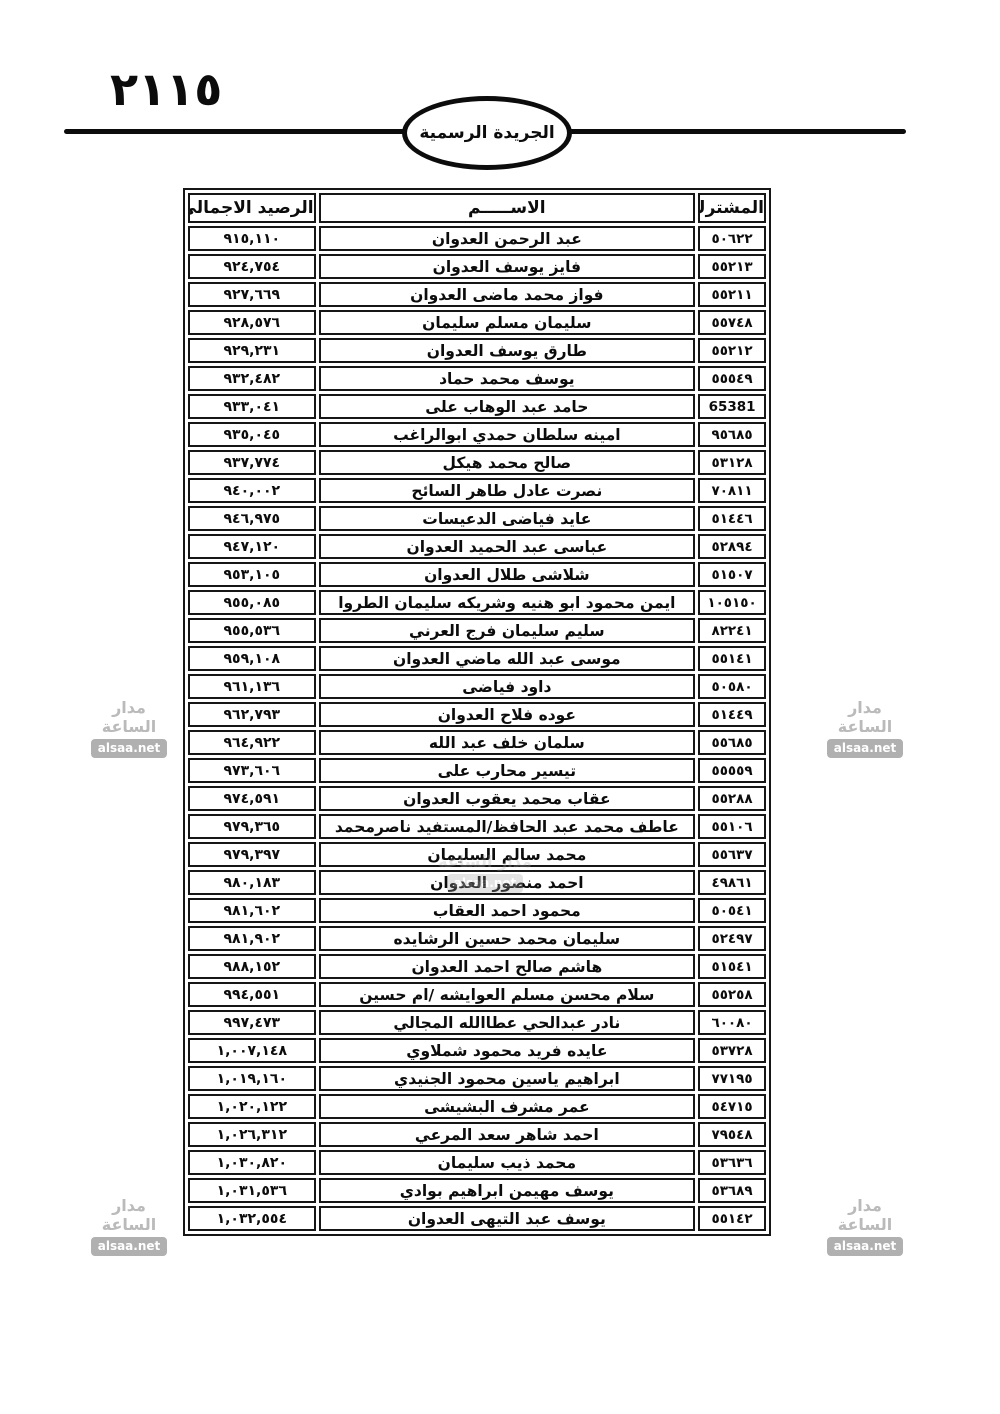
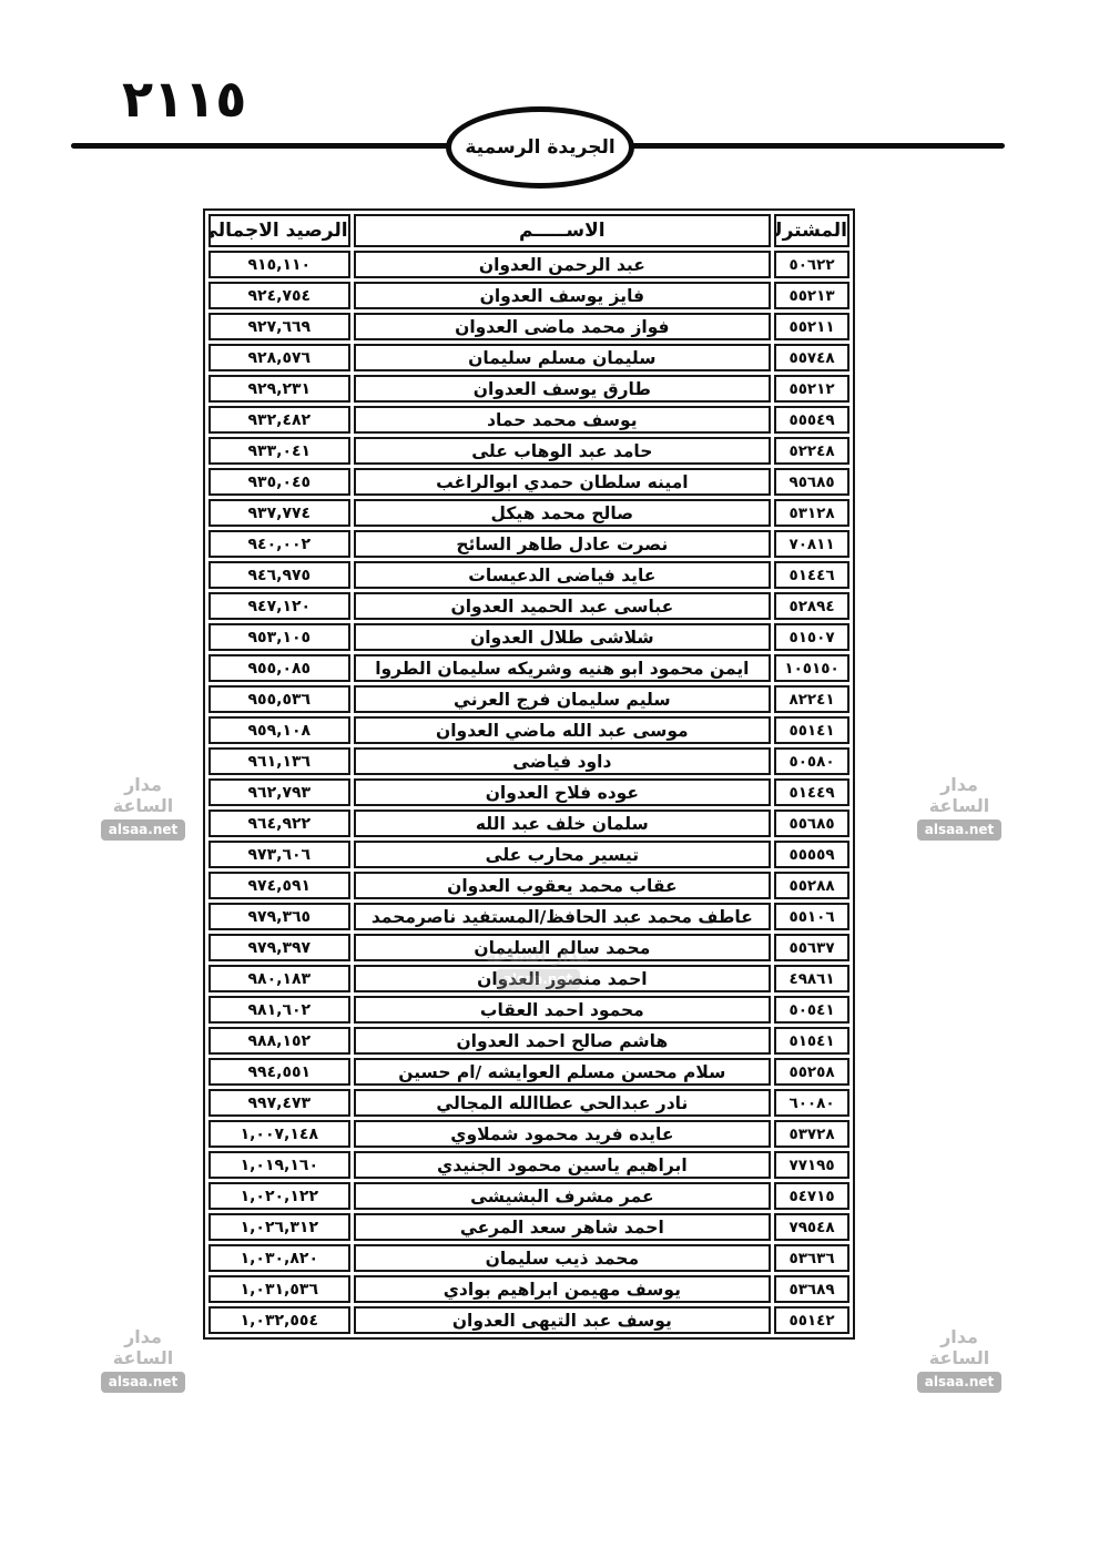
  ٢١١٥
  الجريدة الرسمية
  مدار الساعة
  alsaa.net
  مدار الساعة
  alsaa.net
  مدار الساعة
  alsaa.net
  مدار الساعة
  alsaa.net
  مدار الساعة
  alsaa.net
  المشترك	الاســـــم	الرصيد الاجمالي
  ٥٠٦٢٢	عبد الرحمن العدوان	٩١٥,١١٠
  ٥٥٢١٣	فايز يوسف العدوان	٩٢٤,٧٥٤
  ٥٥٢١١	فواز محمد ماضى العدوان	٩٢٧,٦٦٩
  ٥٥٧٤٨	سليمان مسلم سليمان	٩٢٨,٥٧٦
  ٥٥٢١٢	طارق يوسف العدوان	٩٢٩,٢٣١
  ٥٥٥٤٩	يوسف محمد حماد	٩٣٢,٤٨٢
- 65381	حامد عبد الوهاب على	٩٣٣,٠٤١
+ ٥٢٢٤٨	حامد عبد الوهاب على	٩٣٣,٠٤١
  ٩٥٦٨٥	امينه سلطان حمدي ابوالراغب	٩٣٥,٠٤٥
  ٥٣١٢٨	صالح محمد هيكل	٩٣٧,٧٧٤
  ٧٠٨١١	نصرت عادل طاهر السائح	٩٤٠,٠٠٢
  ٥١٤٤٦	عايد فياضى الدعيسات	٩٤٦,٩٧٥
  ٥٢٨٩٤	عباسى عبد الحميد العدوان	٩٤٧,١٢٠
  ٥١٥٠٧	شلاشى طلال العدوان	٩٥٣,١٠٥
  ١٠٥١٥٠	ايمن محمود ابو هنيه وشريكه سليمان الطروا	٩٥٥,٠٨٥
  ٨٢٢٤١	سليم سليمان فرج العرني	٩٥٥,٥٣٦
  ٥٥١٤١	موسى عبد الله ماضي العدوان	٩٥٩,١٠٨
  ٥٠٥٨٠	داود فياضى	٩٦١,١٣٦
  ٥١٤٤٩	عوده فلاح العدوان	٩٦٢,٧٩٣
  ٥٥٦٨٥	سلمان خلف عبد الله	٩٦٤,٩٢٢
  ٥٥٥٥٩	تيسير محارب على	٩٧٣,٦٠٦
  ٥٥٢٨٨	عقاب محمد يعقوب العدوان	٩٧٤,٥٩١
  ٥٥١٠٦	عاطف محمد عبد الحافظ/المستفيد ناصرمحمد	٩٧٩,٣٦٥
  ٥٥٦٣٧	محمد سالم السليمان	٩٧٩,٣٩٧
  ٤٩٨٦١	احمد منصور العدوان	٩٨٠,١٨٣
  ٥٠٥٤١	محمود احمد العقاب	٩٨١,٦٠٢
- ٥٢٤٩٧	سليمان محمد حسين الرشايده	٩٨١,٩٠٢
  ٥١٥٤١	هاشم صالح احمد العدوان	٩٨٨,١٥٢
  ٥٥٢٥٨	سلام محسن مسلم العوايشه /ام حسين	٩٩٤,٥٥١
  ٦٠٠٨٠	نادر عبدالحي عطاالله المجالي	٩٩٧,٤٧٣
  ٥٣٧٢٨	عايده فريد محمود شملاوي	١,٠٠٧,١٤٨
  ٧٧١٩٥	ابراهيم ياسين محمود الجنيدي	١,٠١٩,١٦٠
  ٥٤٧١٥	عمر مشرف البشيشى	١,٠٢٠,١٢٢
  ٧٩٥٤٨	احمد شاهر سعد المرعي	١,٠٢٦,٣١٢
  ٥٣٦٣٦	محمد ذيب سليمان	١,٠٣٠,٨٢٠
  ٥٣٦٨٩	يوسف مهيمن ابراهيم بوادي	١,٠٣١,٥٣٦
  ٥٥١٤٢	يوسف عبد التيهى العدوان	١,٠٣٢,٥٥٤
